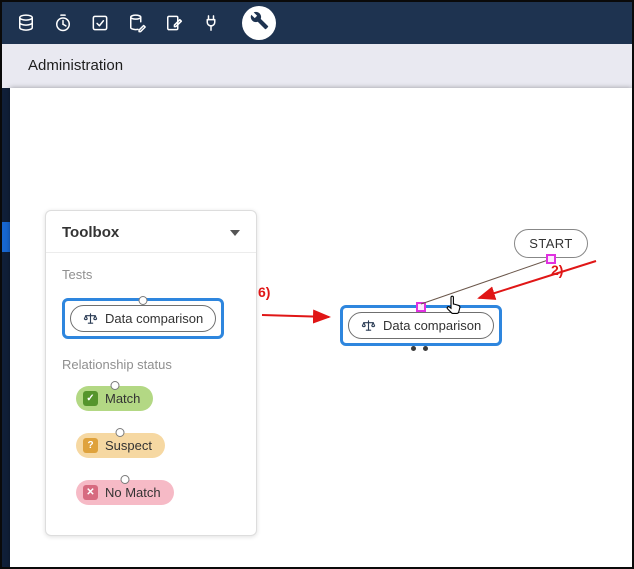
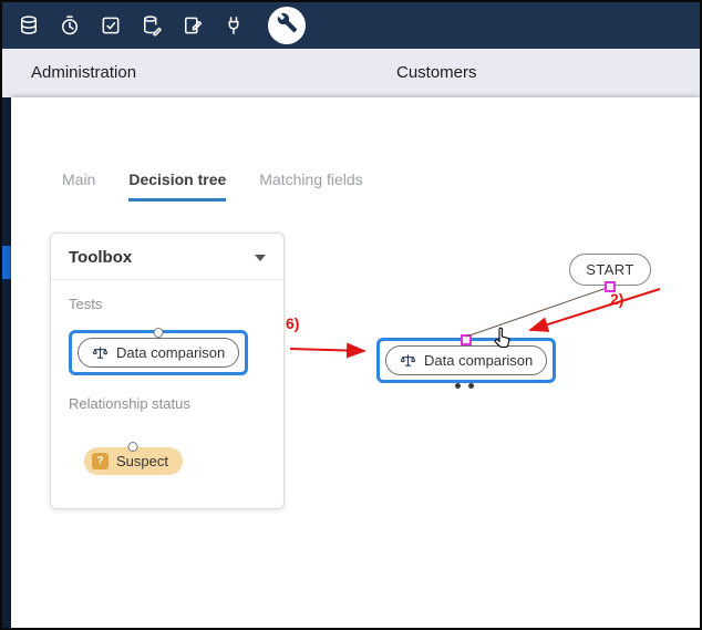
  Administration
+ Customers
+ Main
+ Decision tree
+ Matching fields
  Toolbox
  Tests
  Data comparison
  Relationship status
- ✓
- Match
  ?
  Suspect
- ✕
- No Match
  START
  Data comparison
  6)
  2)
